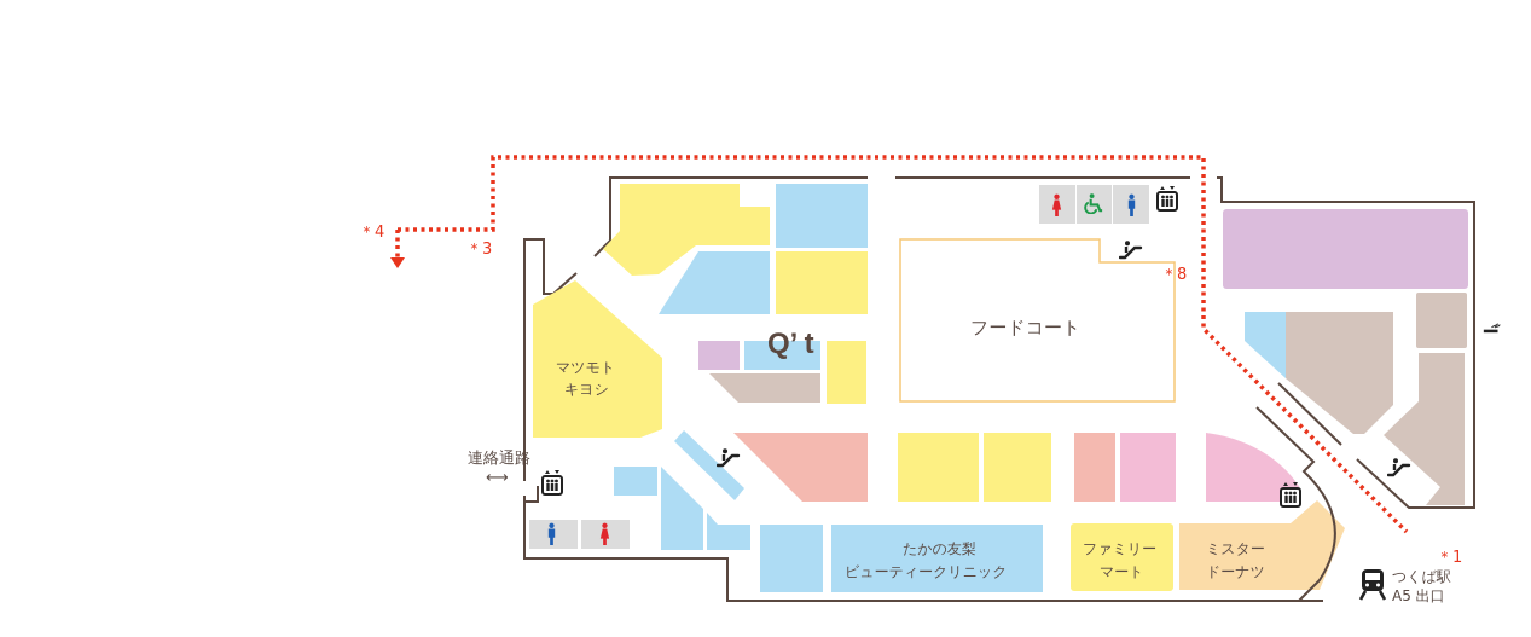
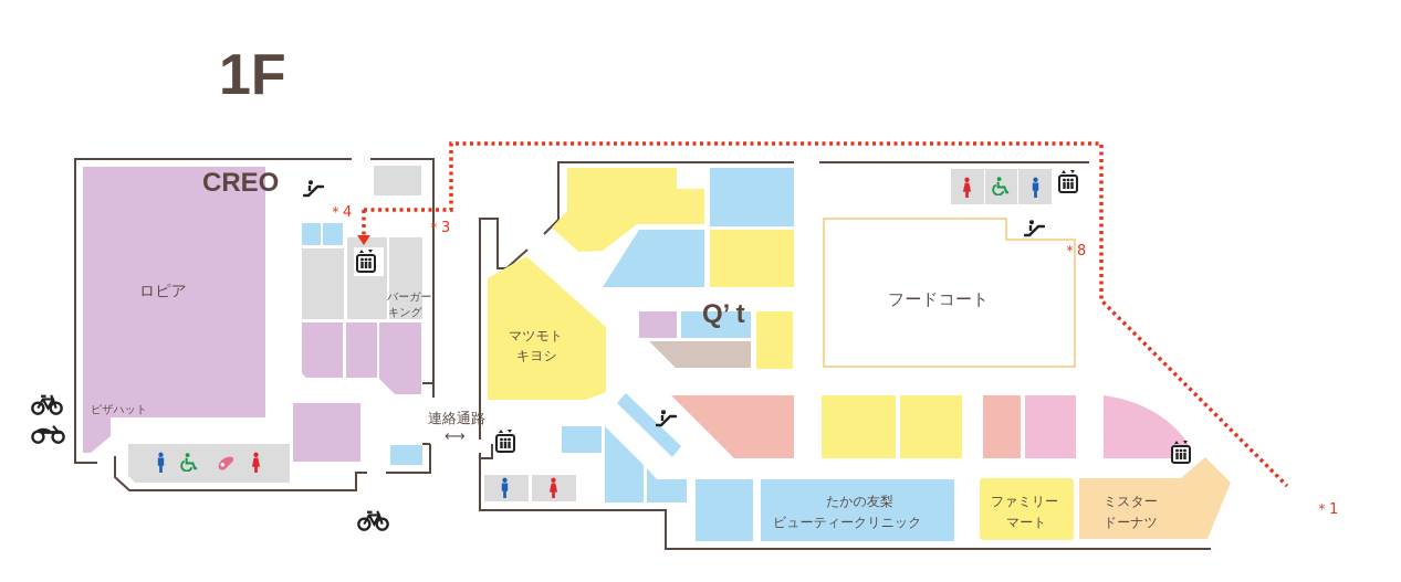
+ 1F
+ CREO
+ ロピア
+ ピザハット
+ バーガー
+ キング
  連絡通路
  ⟷
  Q’ t
  マツモト
  キヨシ
  フードコート
  たかの友梨
  ビューティークリニック
  ファミリー
  マート
  ミスター
  ドーナツ
- つくば駅
- A5 出口
  ＊4
  ＊3
  ＊8
  ＊1
